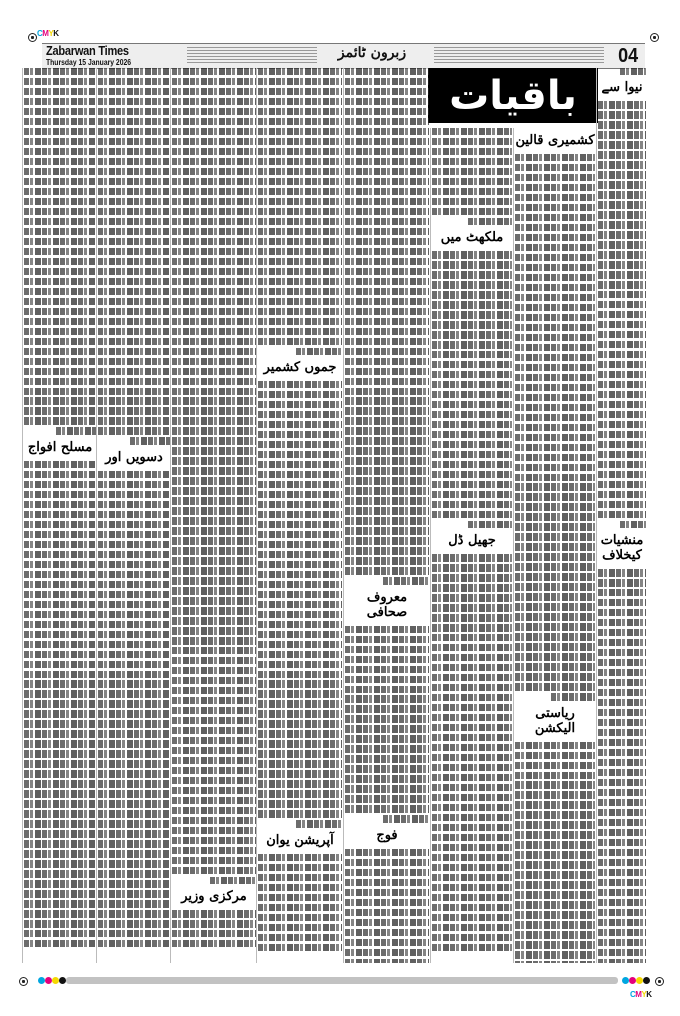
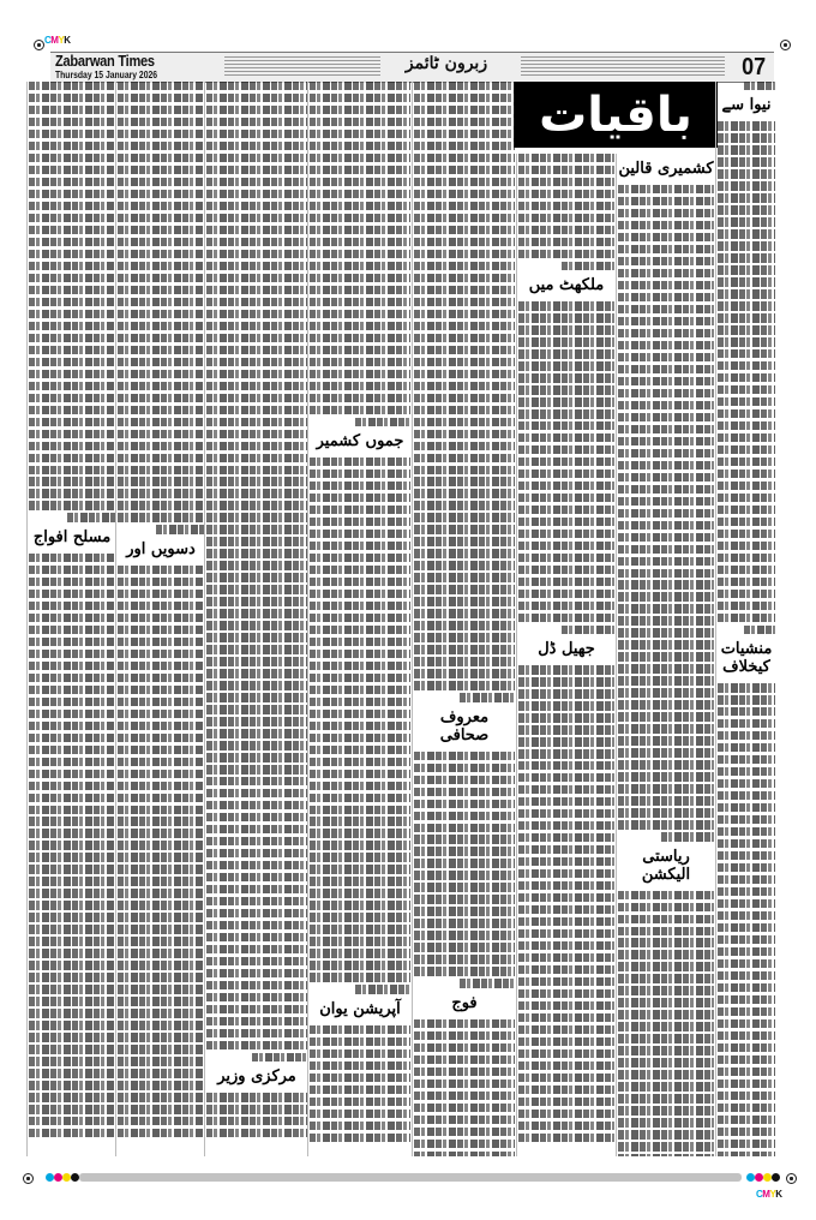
  CMYK
  CMYK
  Zabarwan Times
  Thursday 15 January 2026
  زبرون ٹائمز
- 04
+ 07
  باقیات
  نیوا سے
  منشیات کیخلاف
  کشمیری قالین
  ریاستی الیکشن
  ملکھٹ میں
  جھیل ڈل
  معروف صحافی
  فوج
  جموں کشمیر
  آپریشن یوان
  مرکزی وزیر
  دسویں اور
  مسلح افواج
